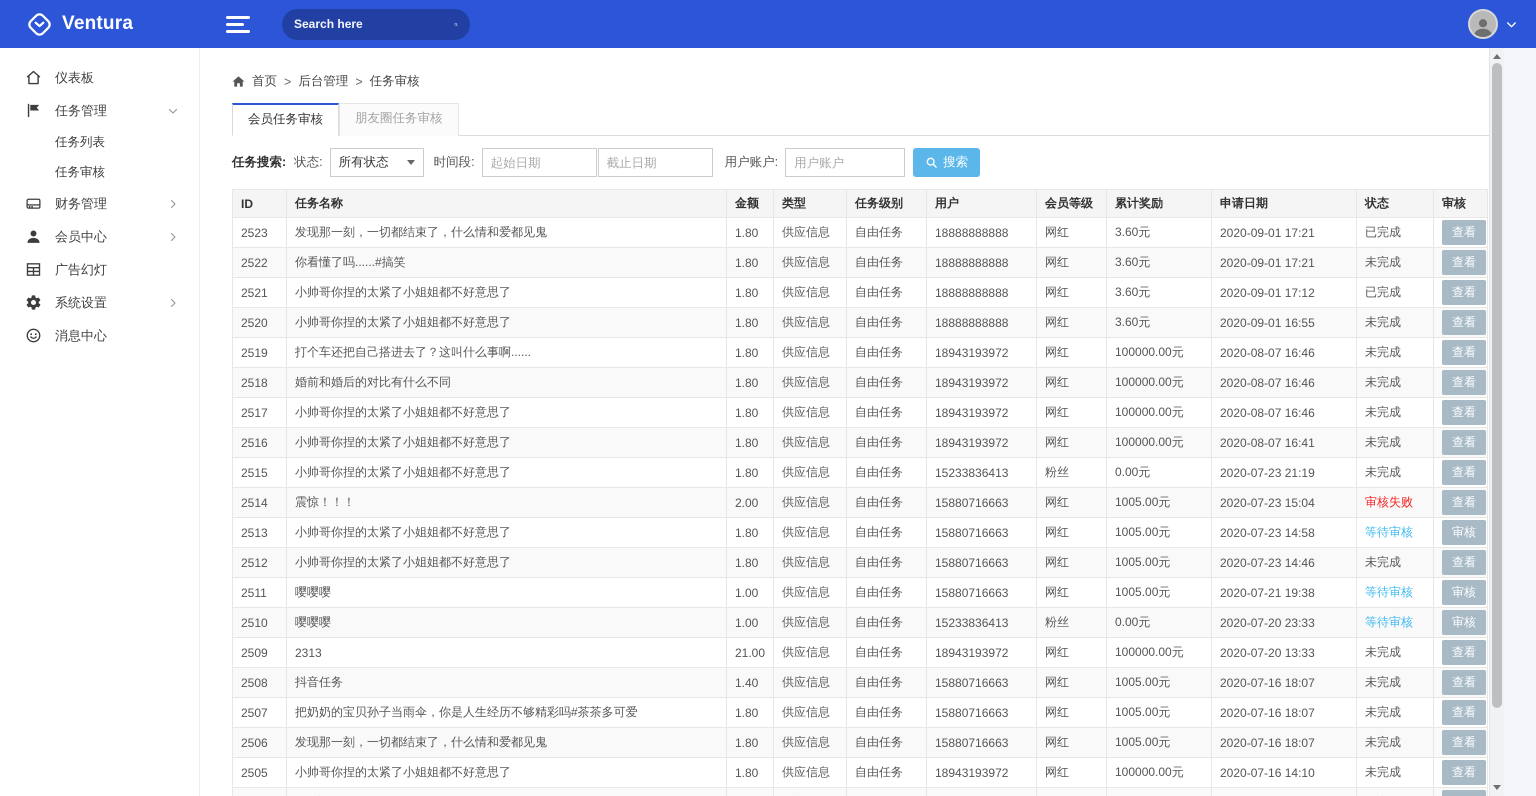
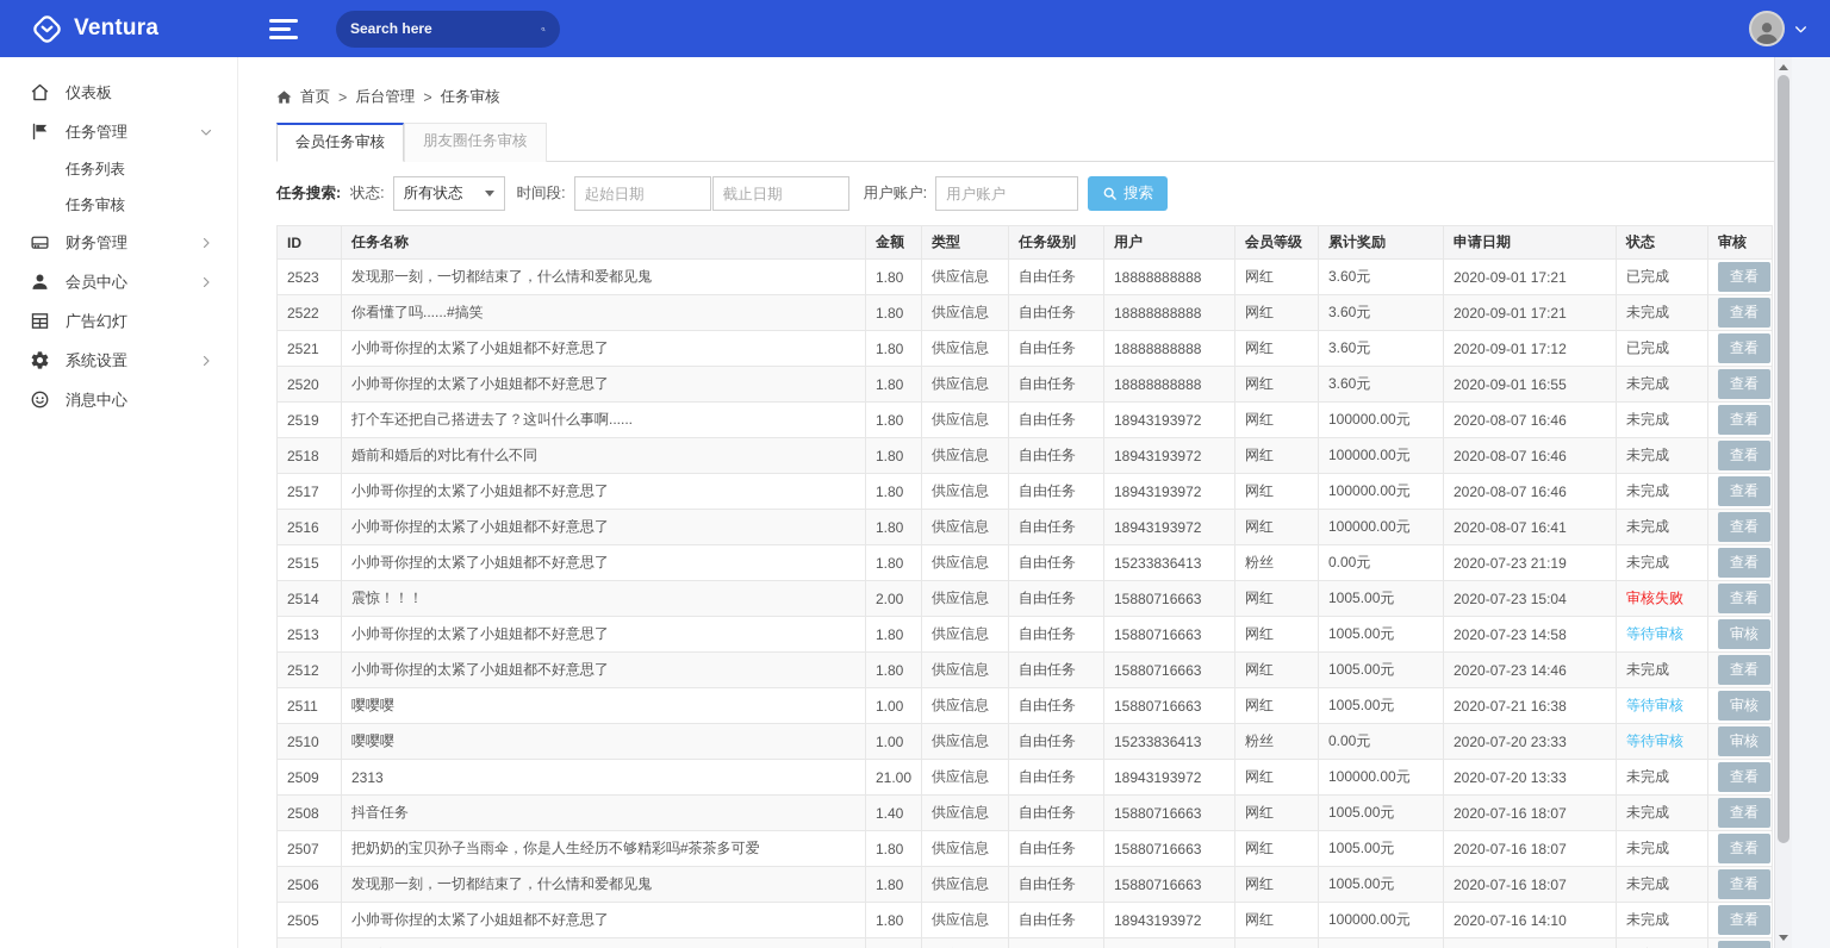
  Ventura
  Search here
  仪表板
  任务管理
  任务列表
  任务审核
  财务管理
  会员中心
  广告幻灯
  系统设置
  消息中心
  首页
  >
  后台管理
  >
  任务审核
  会员任务审核
  朋友圈任务审核
  任务搜索:
  状态:
  所有状态
  时间段:
  起始日期
  截止日期
  用户账户:
  用户账户
  搜索
  ID	任务名称	金额	类型	任务级别	用户	会员等级	累计奖励	申请日期	状态	审核
  2523	发现那一刻，一切都结束了，什么情和爱都见鬼	1.80	供应信息	自由任务	18888888888	网红	3.60元	2020-09-01 17:21	已完成	查看
  2522	你看懂了吗......#搞笑	1.80	供应信息	自由任务	18888888888	网红	3.60元	2020-09-01 17:21	未完成	查看
  2521	小帅哥你捏的太紧了小姐姐都不好意思了	1.80	供应信息	自由任务	18888888888	网红	3.60元	2020-09-01 17:12	已完成	查看
  2520	小帅哥你捏的太紧了小姐姐都不好意思了	1.80	供应信息	自由任务	18888888888	网红	3.60元	2020-09-01 16:55	未完成	查看
  2519	打个车还把自己搭进去了？这叫什么事啊......	1.80	供应信息	自由任务	18943193972	网红	100000.00元	2020-08-07 16:46	未完成	查看
  2518	婚前和婚后的对比有什么不同	1.80	供应信息	自由任务	18943193972	网红	100000.00元	2020-08-07 16:46	未完成	查看
  2517	小帅哥你捏的太紧了小姐姐都不好意思了	1.80	供应信息	自由任务	18943193972	网红	100000.00元	2020-08-07 16:46	未完成	查看
  2516	小帅哥你捏的太紧了小姐姐都不好意思了	1.80	供应信息	自由任务	18943193972	网红	100000.00元	2020-08-07 16:41	未完成	查看
  2515	小帅哥你捏的太紧了小姐姐都不好意思了	1.80	供应信息	自由任务	15233836413	粉丝	0.00元	2020-07-23 21:19	未完成	查看
  2514	震惊！！！	2.00	供应信息	自由任务	15880716663	网红	1005.00元	2020-07-23 15:04	审核失败	查看
  2513	小帅哥你捏的太紧了小姐姐都不好意思了	1.80	供应信息	自由任务	15880716663	网红	1005.00元	2020-07-23 14:58	等待审核	审核
  2512	小帅哥你捏的太紧了小姐姐都不好意思了	1.80	供应信息	自由任务	15880716663	网红	1005.00元	2020-07-23 14:46	未完成	查看
- 2511	嘤嘤嘤	1.00	供应信息	自由任务	15880716663	网红	1005.00元	2020-07-21 19:38	等待审核	审核
+ 2511	嘤嘤嘤	1.00	供应信息	自由任务	15880716663	网红	1005.00元	2020-07-21 16:38	等待审核	审核
  2510	嘤嘤嘤	1.00	供应信息	自由任务	15233836413	粉丝	0.00元	2020-07-20 23:33	等待审核	审核
  2509	2313	21.00	供应信息	自由任务	18943193972	网红	100000.00元	2020-07-20 13:33	未完成	查看
  2508	抖音任务	1.40	供应信息	自由任务	15880716663	网红	1005.00元	2020-07-16 18:07	未完成	查看
  2507	把奶奶的宝贝孙子当雨伞，你是人生经历不够精彩吗#茶茶多可爱	1.80	供应信息	自由任务	15880716663	网红	1005.00元	2020-07-16 18:07	未完成	查看
  2506	发现那一刻，一切都结束了，什么情和爱都见鬼	1.80	供应信息	自由任务	15880716663	网红	1005.00元	2020-07-16 18:07	未完成	查看
  2505	小帅哥你捏的太紧了小姐姐都不好意思了	1.80	供应信息	自由任务	18943193972	网红	100000.00元	2020-07-16 14:10	未完成	查看
